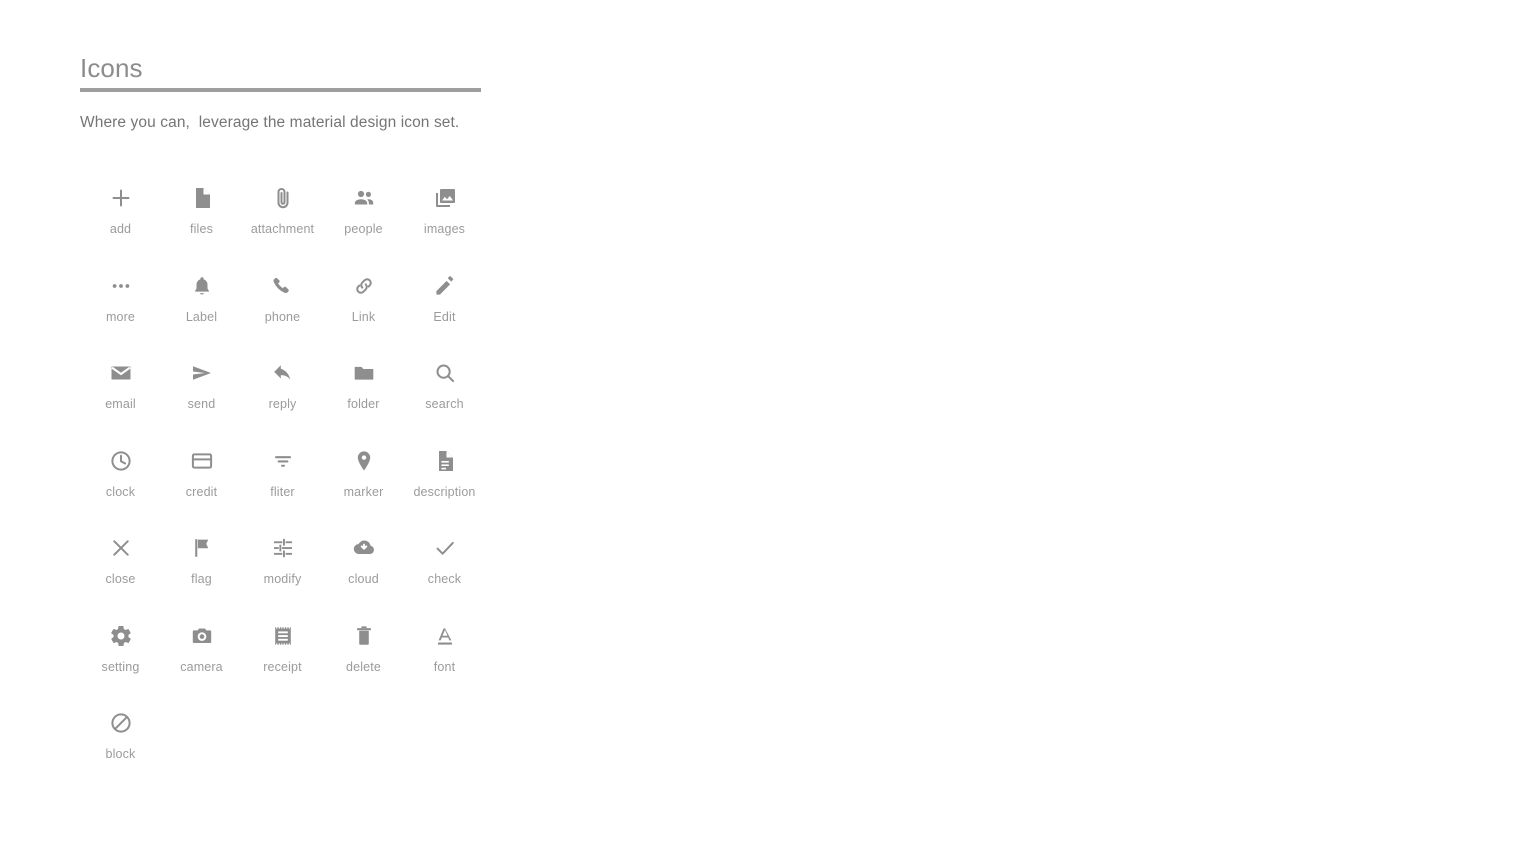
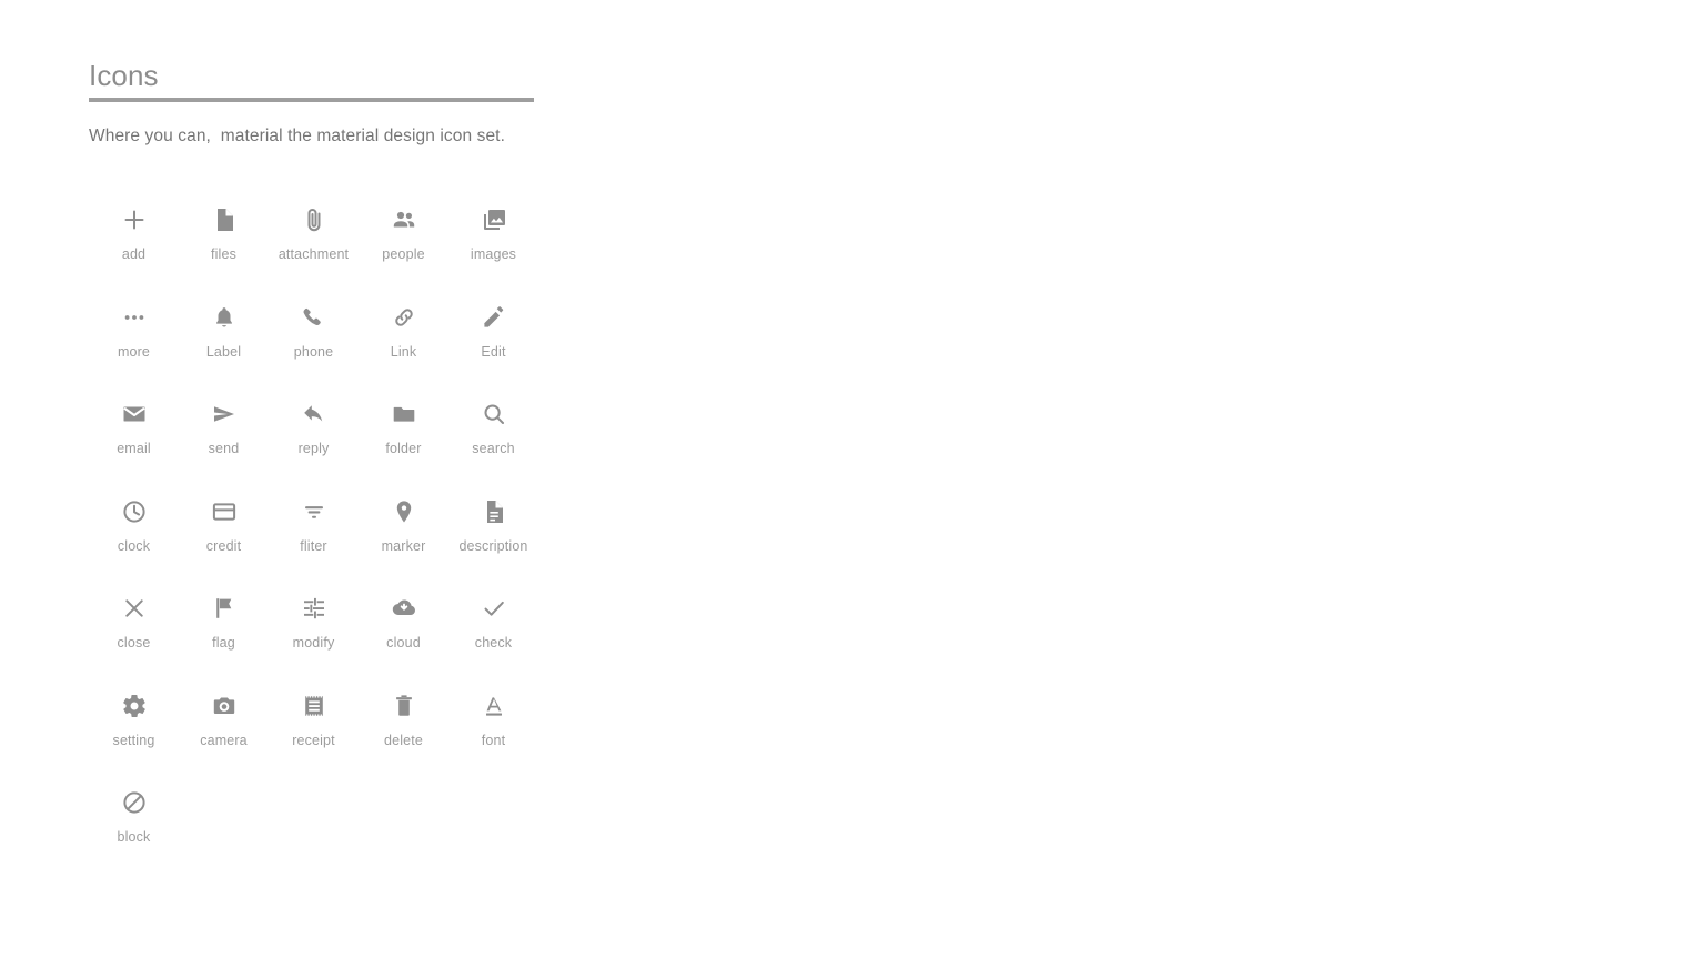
  Icons
- Where you can, leverage the material design icon set.
+ Where you can, material the material design icon set.
  add
  files
  attachment
  people
  images
  more
  Label
  phone
  Link
  Edit
  email
  send
  reply
  folder
  search
  clock
  credit
  fliter
  marker
  description
  close
  flag
  modify
  cloud
  check
  setting
  camera
  receipt
  delete
  font
  block
